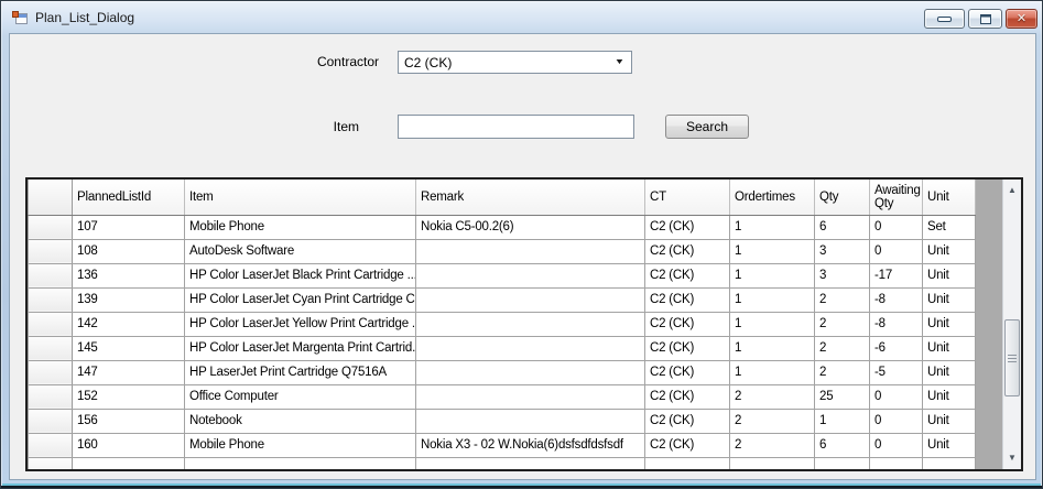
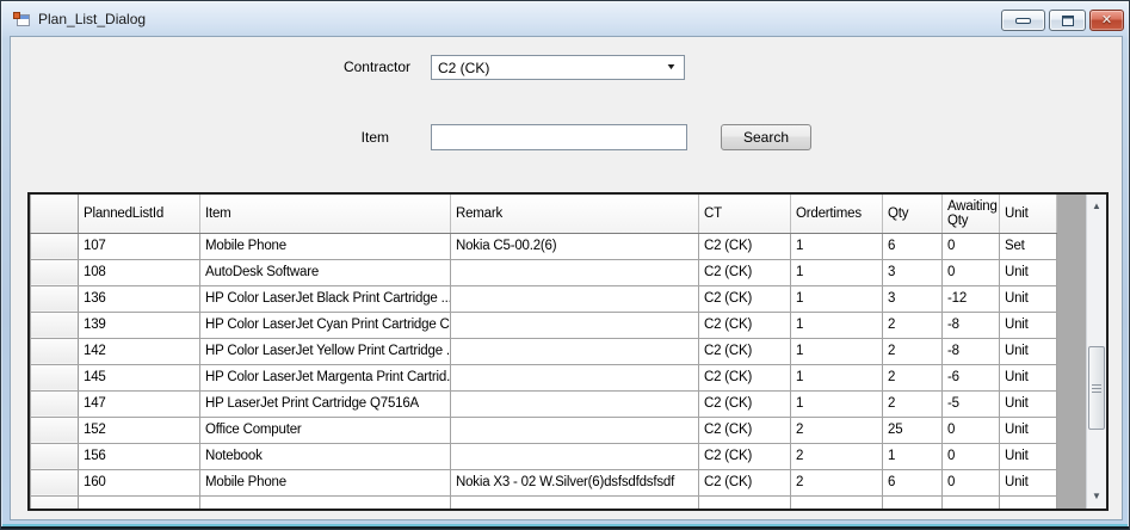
  Plan_List_Dialog
  ✕
  Contractor
  C2 (CK)
  Item
  Search
  	PlannedListId	Item	Remark	CT	Ordertimes	Qty	Awaiting Qty	Unit
  	107	Mobile Phone	Nokia C5-00.2(6)	C2 (CK)	1	6	0	Set
  	108	AutoDesk Software		C2 (CK)	1	3	0	Unit
- 	136	HP Color LaserJet Black Print Cartridge ..		C2 (CK)	1	3	-17	Unit
+ 	136	HP Color LaserJet Black Print Cartridge ..		C2 (CK)	1	3	-12	Unit
  	139	HP Color LaserJet Cyan Print Cartridge C		C2 (CK)	1	2	-8	Unit
  	142	HP Color LaserJet Yellow Print Cartridge .		C2 (CK)	1	2	-8	Unit
  	145	HP Color LaserJet Margenta Print Cartrid.		C2 (CK)	1	2	-6	Unit
  	147	HP LaserJet Print Cartridge Q7516A		C2 (CK)	1	2	-5	Unit
  	152	Office Computer		C2 (CK)	2	25	0	Unit
  	156	Notebook		C2 (CK)	2	1	0	Unit
- 	160	Mobile Phone	Nokia X3 - 02 W.Nokia(6)dsfsdfdsfsdf	C2 (CK)	2	6	0	Unit
+ 	160	Mobile Phone	Nokia X3 - 02 W.Silver(6)dsfsdfdsfsdf	C2 (CK)	2	6	0	Unit
  ▲
  ▼
